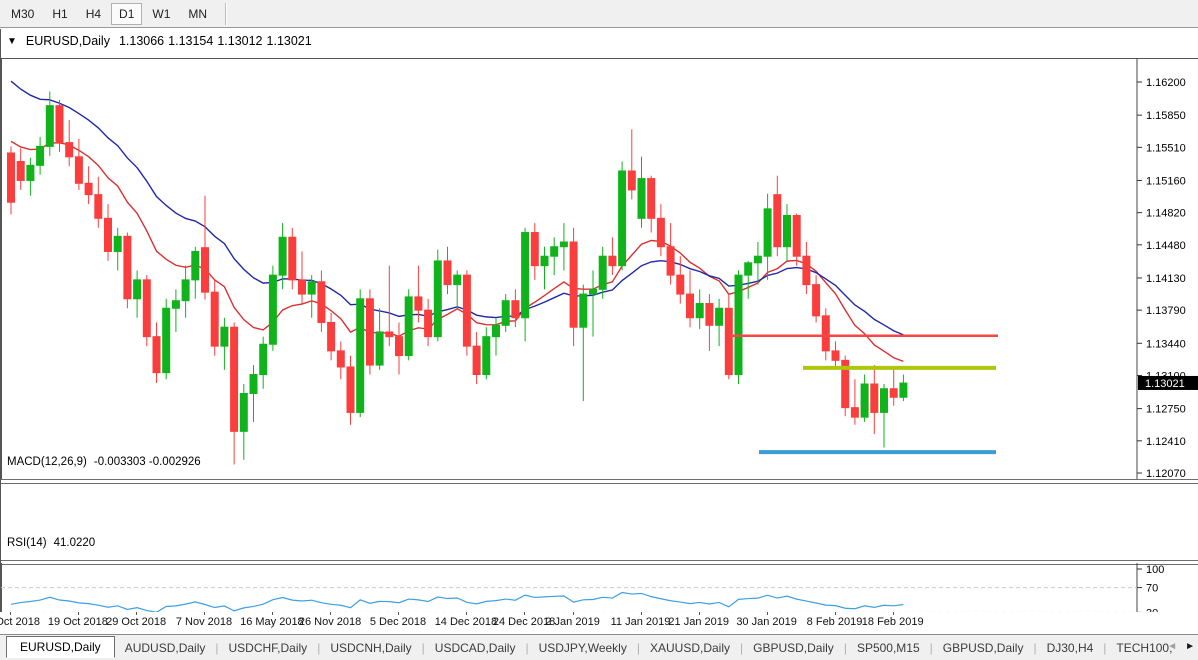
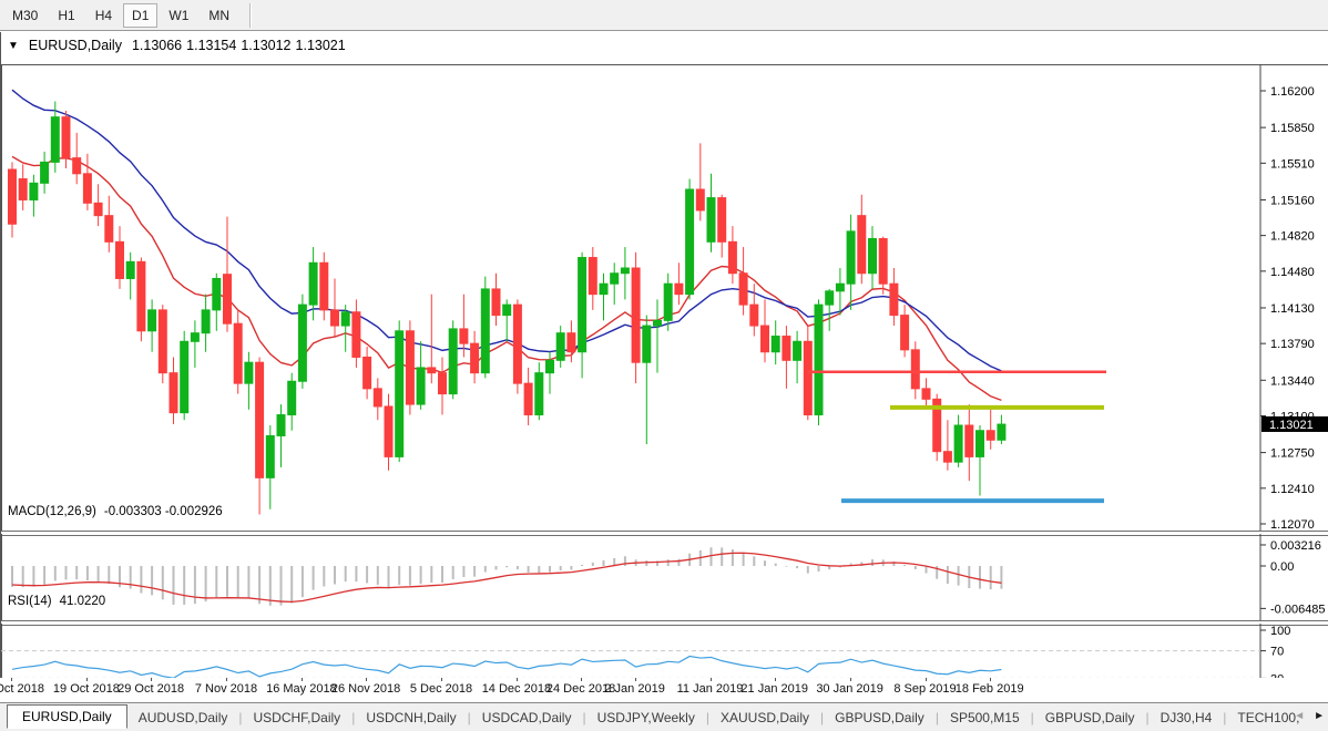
  M30
  H1
  H4
  D1
  W1
  MN
  1.16200
  1.15850
  1.15510
  1.15160
  1.14820
  1.14480
  1.14130
  1.13790
  1.13440
  1.12750
  1.12410
  1.12070
  1.13021
+ 0.003216
+ 0.00
+ -0.006485
  100
  70
  ▼
  EURUSD,Daily
  1.13066
  1.13154
  1.13012
  1.13021
  MACD(12,26,9)
  -0.003303 -0.002926
  RSI(14)
  41.0220
  19 Oct 2018
  29 Oct 2018
  7 Nov 2018
  16 May 2018
  26 Nov 2018
  5 Dec 2018
  14 Dec 2018
  24 Dec 2018
  2 Jan 2019
  11 Jan 2019
  21 Jan 2019
  30 Jan 2019
- 8 Feb 2019
+ 8 Sep 2019
  18 Feb 2019
  EURUSD,Daily
  AUDUSD,Daily
  |
  USDCHF,Daily
  |
  USDCNH,Daily
  |
  USDCAD,Daily
  |
  USDJPY,Weekly
  |
  XAUUSD,Daily
  |
  GBPUSD,Daily
  |
  SP500,M15
  |
  GBPUSD,Daily
  |
  DJ30,H4
  |
  TECH100,
  ◄
  ►
